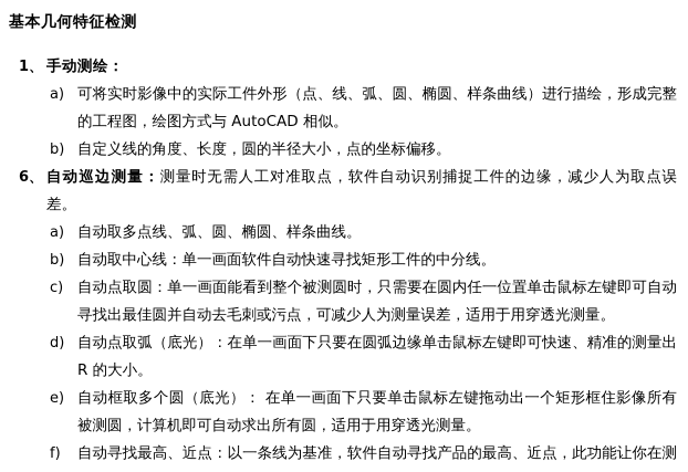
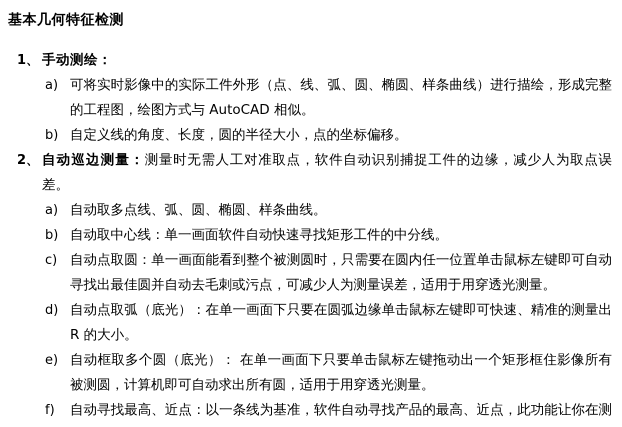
  基本几何特征检测
  1、
  手动测绘：
  a)
  可将实时影像中的实际工件外形（点、线、弧、圆、椭圆、样条曲线）进行描绘，形成完整的工程图，绘图方式与 AutoCAD 相似。
  b)
  自定义线的角度、长度，圆的半径大小，点的坐标偏移。
- 6、
+ 2、
  自动巡边测量：测量时无需人工对准取点，软件自动识别捕捉工件的边缘，减少人为取点误差。
  a)
  自动取多点线、弧、圆、椭圆、样条曲线。
  b)
  自动取中心线：单一画面软件自动快速寻找矩形工件的中分线。
  c)
  自动点取圆：单一画面能看到整个被测圆时，只需要在圆内任一位置单击鼠标左键即可自动寻找出最佳圆并自动去毛刺或污点，可减少人为测量误差，适用于用穿透光测量。
  d)
  自动点取弧（底光）：在单一画面下只要在圆弧边缘单击鼠标左键即可快速、精准的测量出 R 的大小。
  e)
  自动框取多个圆（底光）： 在单一画面下只要单击鼠标左键拖动出一个矩形框住影像所有被测圆，计算机即可自动求出所有圆，适用于用穿透光测量。
  f)
  自动寻找最高、近点：以一条线为基准，软件自动寻找产品的最高、近点，此功能让你在测
